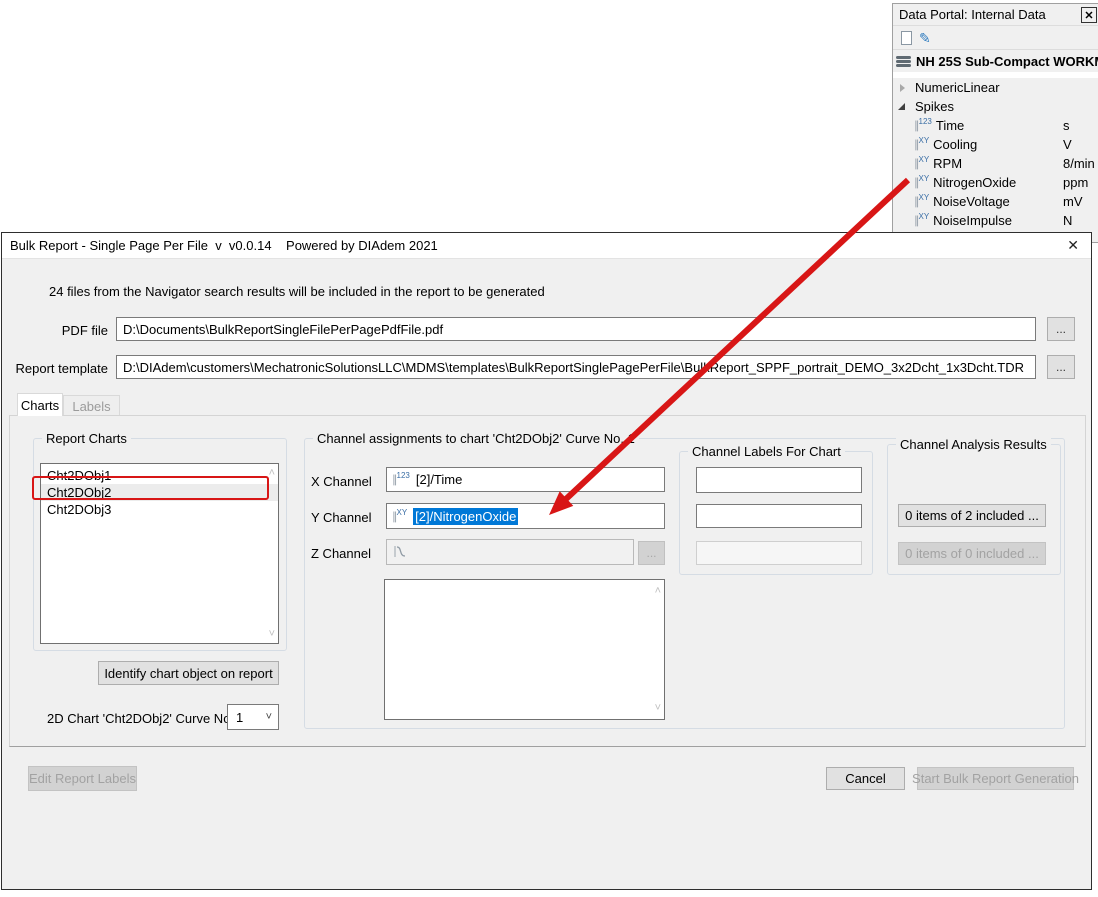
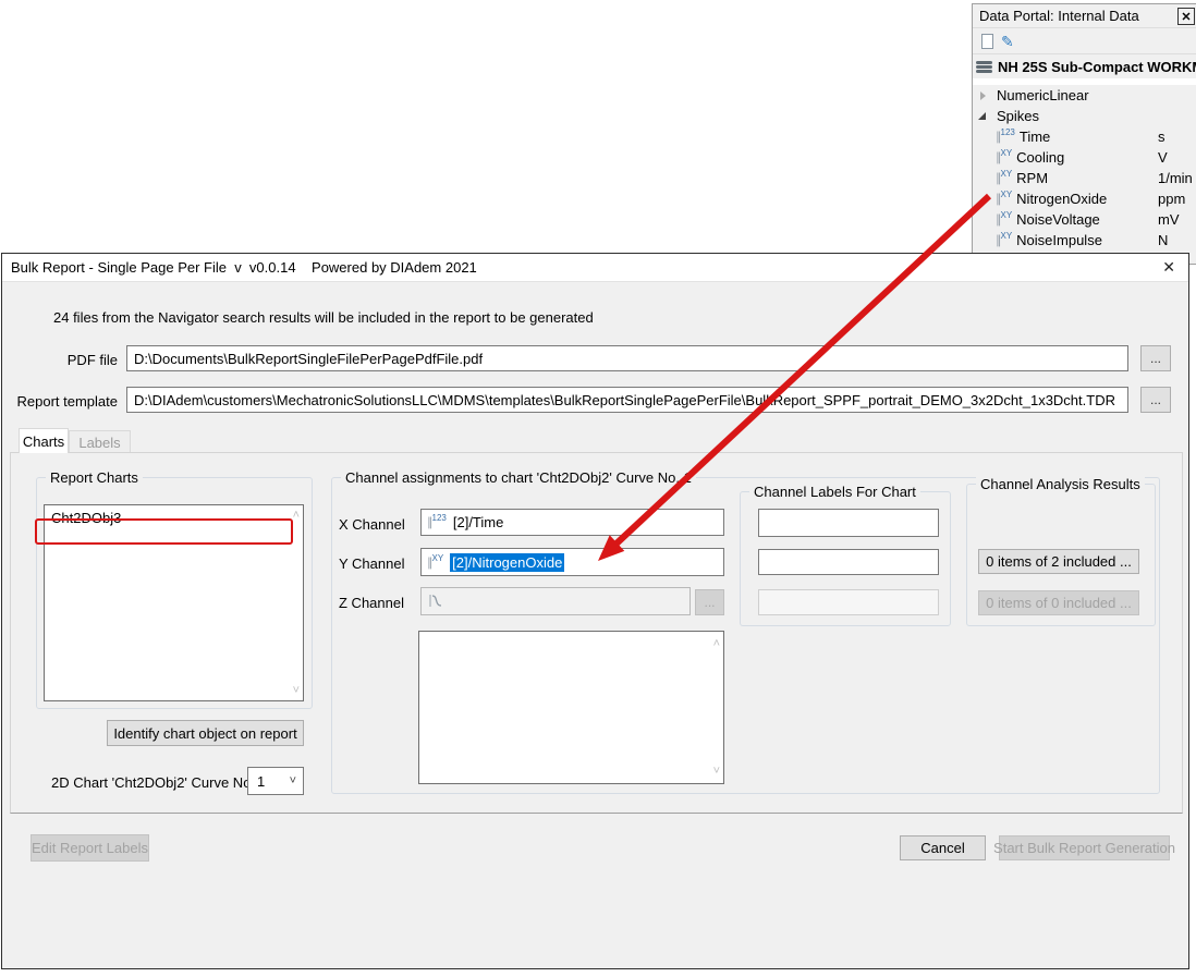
  Data Portal: Internal Data
  ✕
  ✎
  NH 25S Sub-Compact WORK
  NumericLinear
  Spikes
  ∥
  123
  Time
  s
  ∥
  XY
  Cooling
  V
  ∥
  XY
  RPM
- 8/min
+ 1/min
  ∥
  XY
  NitrogenOxide
  ppm
  ∥
  XY
  NoiseVoltage
  mV
  ∥
  XY
  NoiseImpulse
  N
  Bulk Report - Single Page Per File v v0.0.14 Powered by DIAdem 2021
  ✕
  24 files from the Navigator search results will be included in the report to be generated
  PDF file
  D:\Documents\BulkReportSingleFilePerPagePdfFile.pdf
  ...
  Report template
  D:\DIAdem\customers\MechatronicSolutionsLLC\MDMS\templates\BulkReportSinglePagePerFile\BulReport_SPPF_portrait_DEMO_3x2Dcht_1x3Dcht.TDR
  ...
  Charts
  Labels
  Report Charts
- Cht2DObj1
- Cht2DObj2
  Cht2DObj3
  ˄
  ˅
  Identify chart object on report
  2D Chart 'Cht2DObj2' Curve N
  1
  ˅
  Channel assignments to chart 'Cht2DObj2' Curve No.
  X Channel
  ∥
  123
  [2]/Time
  Y Channel
  ∥
  XY
  [2]/NitrogenOxide
  Z Channel
  ...
  ˄
  ˅
  Channel Labels For Chart
  Channel Analysis Results
  0 items of 2 included ...
  0 items of 0 included ...
  Edit Report Labels
  Cancel
  Start Bulk Report Generatio
